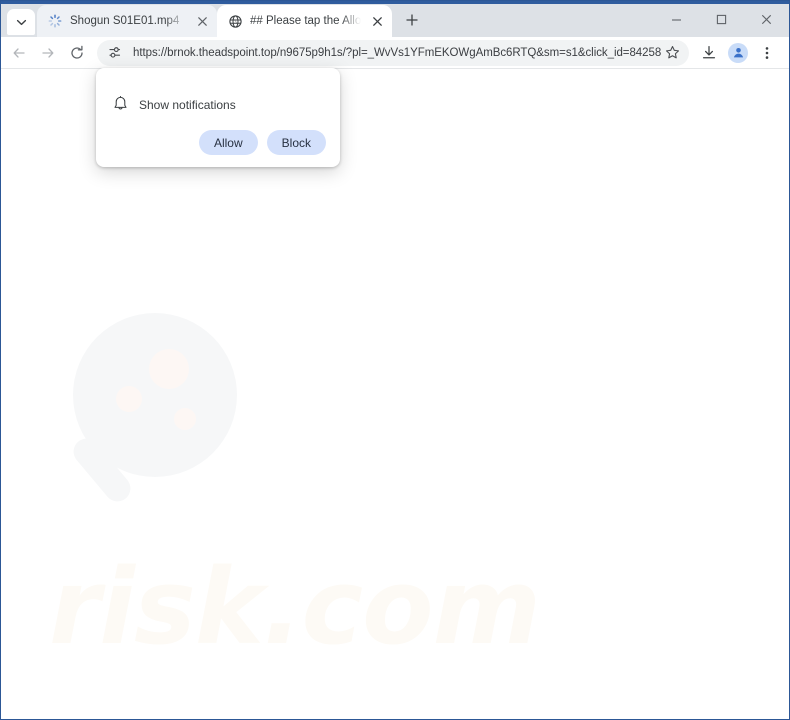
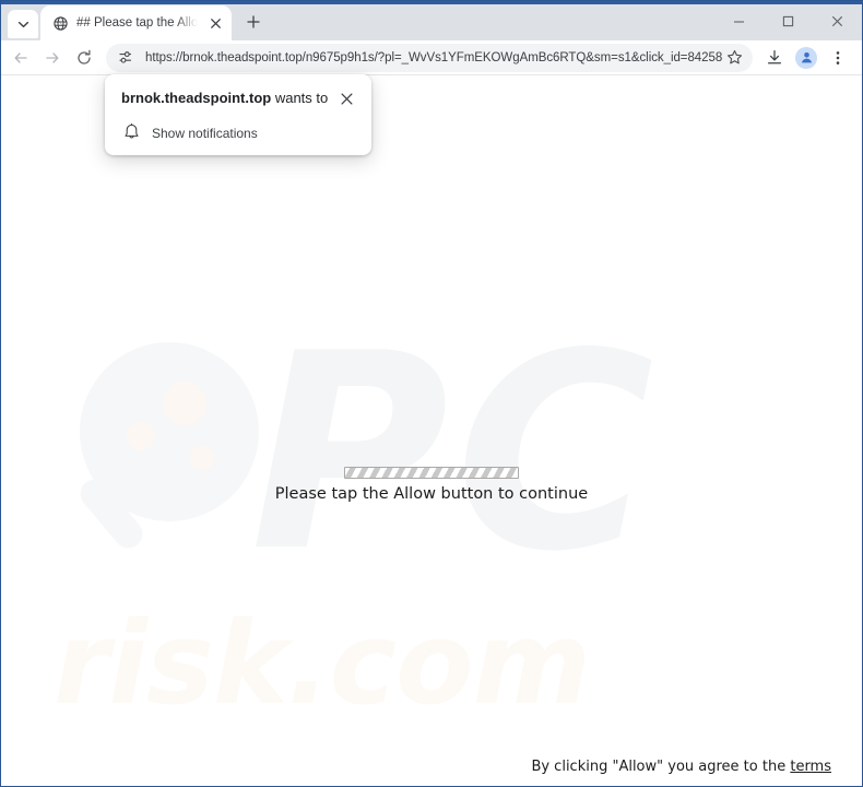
- Shogun S01E01.mp4
  ## Please tap the Allo
  https://brnok.theadspoint.top/n9675p9h1s/?pl=_WvVs1YFmEKOWgAmBc6RTQ&sm=s1&click_id=84258
+ PC
+ Please tap the Allow button to continue
+ By clicking "Allow" you agree to the terms
+ brnok.theadspoint.top wants to
  Show notifications
- Allow
- Block
